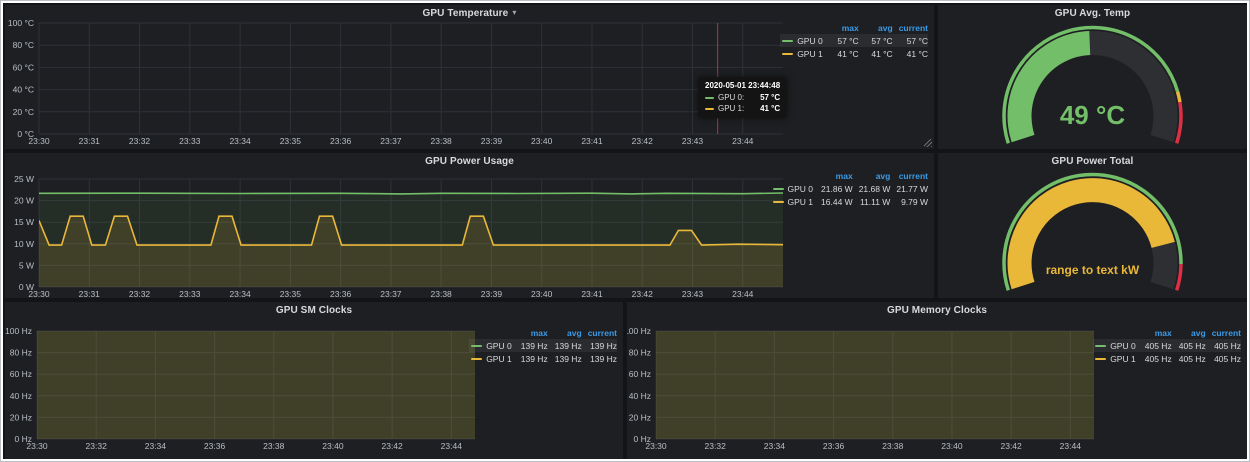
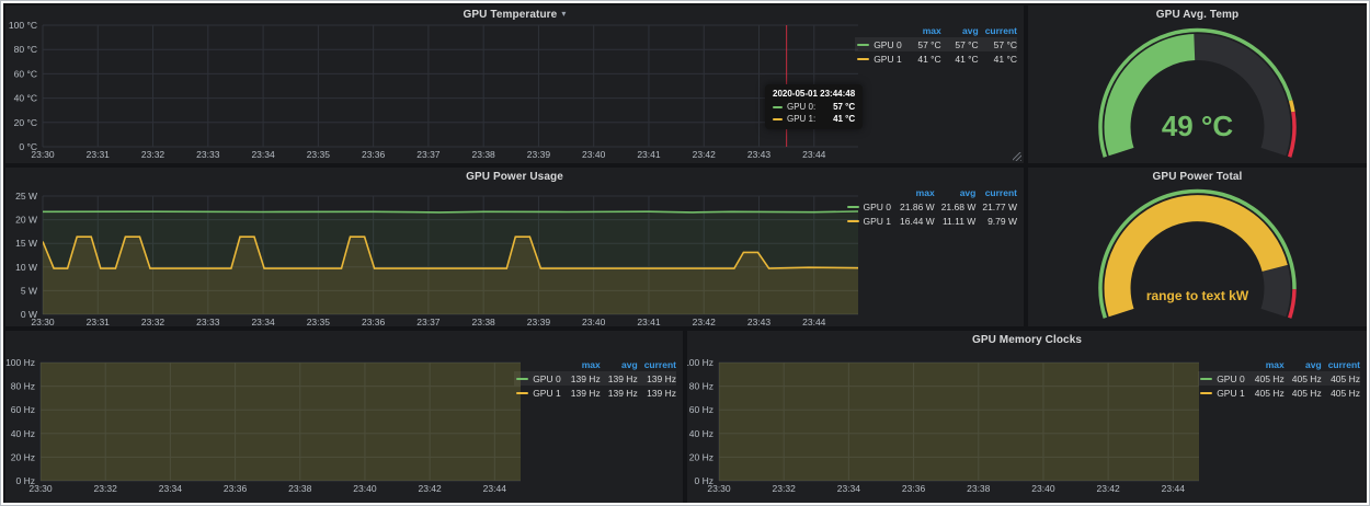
  GPU Temperature ▾
  100 °C
  80 °C
  60 °C
  40 °C
  20 °C
  0 °C
  23:30
  23:31
  23:32
  23:33
  23:34
  23:35
  23:36
  23:37
  23:38
  23:39
  23:40
  23:41
  23:42
  23:43
  23:44
  	max	avg	current
  GPU 0	57 °C	57 °C	57 °C
  GPU 1	41 °C	41 °C	41 °C
  2020-05-01 23:44:48
  GPU 0:
  57 °C
  GPU 1:
  41 °C
  GPU Avg. Temp
  49 °C
  GPU Power Usage
  25 W
  20 W
  15 W
  10 W
  5 W
  0 W
  23:30
  23:31
  23:32
  23:33
  23:34
  23:35
  23:36
  23:37
  23:38
  23:39
  23:40
  23:41
  23:42
  23:43
  23:44
  	max	avg	current
  GPU 0	21.86 W	21.68 W	21.77 W
  GPU 1	16.44 W	11.11 W	9.79 W
  GPU Power Total
  range to text kW
- GPU SM Clocks
  100 Hz
  80 Hz
  60 Hz
  40 Hz
  20 Hz
  0 Hz
  23:30
  23:32
  23:34
  23:36
  23:38
  23:40
  23:42
  23:44
  	max	avg	current
  GPU 0	139 Hz	139 Hz	139 Hz
  GPU 1	139 Hz	139 Hz	139 Hz
  GPU Memory Clocks
  100 Hz
  80 Hz
  60 Hz
  40 Hz
  20 Hz
  0 Hz
  23:30
  23:32
  23:34
  23:36
  23:38
  23:40
  23:42
  23:44
  	max	avg	current
  GPU 0	405 Hz	405 Hz	405 Hz
  GPU 1	405 Hz	405 Hz	405 Hz
